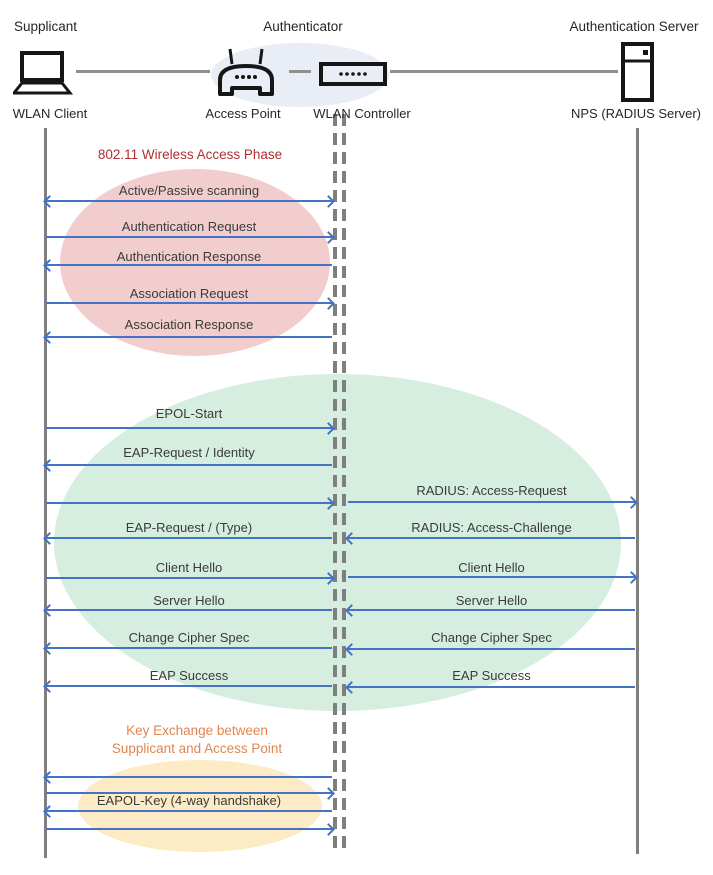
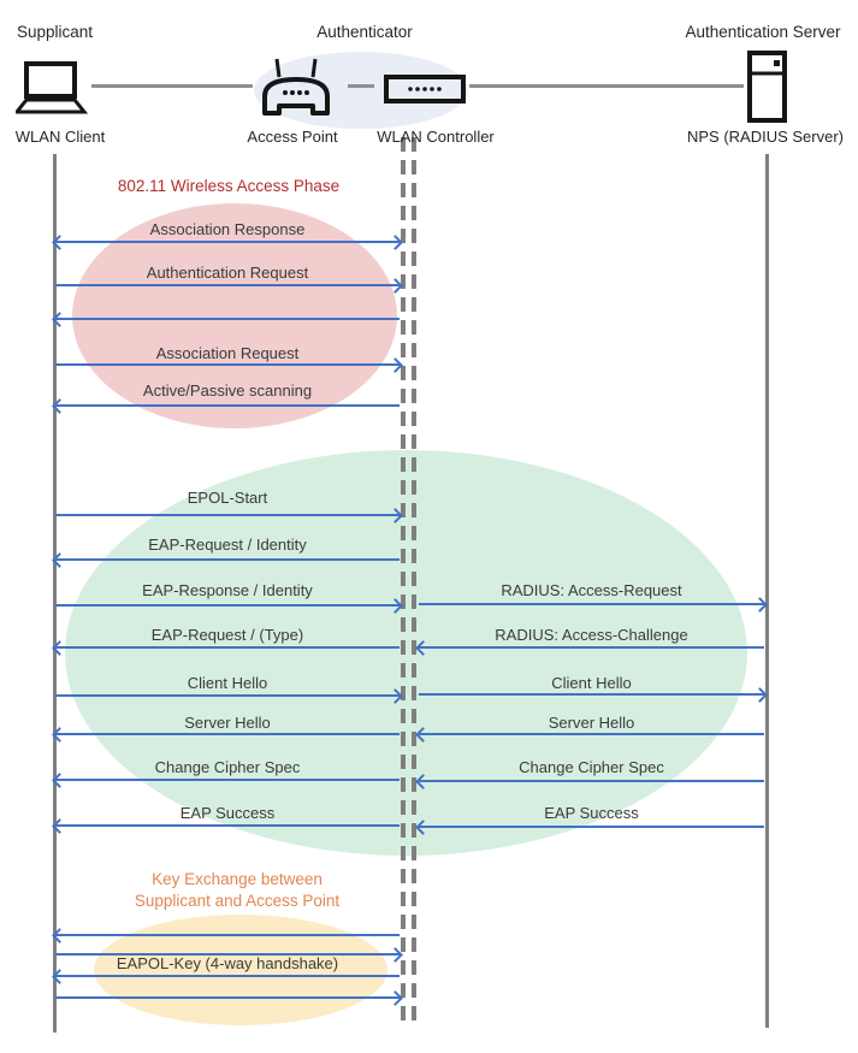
  Supplicant
  Authenticator
  Authentication Server
  WLAN Client
  Access Point
  WLAN Controller
  NPS (RADIUS Server)
  802.11 Wireless Access Phase
- Active/Passive scanning
+ Association Response
  Authentication Request
- Authentication Response
  Association Request
- Association Response
+ Active/Passive scanning
  EPOL-Start
  EAP-Request / Identity
+ EAP-Response / Identity
  EAP-Request / (Type)
  Client Hello
  Server Hello
  Change Cipher Spec
  EAP Success
  RADIUS: Access-Request
  RADIUS: Access-Challenge
  Client Hello
  Server Hello
  Change Cipher Spec
  EAP Success
  Key Exchange between
  Supplicant and Access Point
  EAPOL-Key (4-way handshake)
